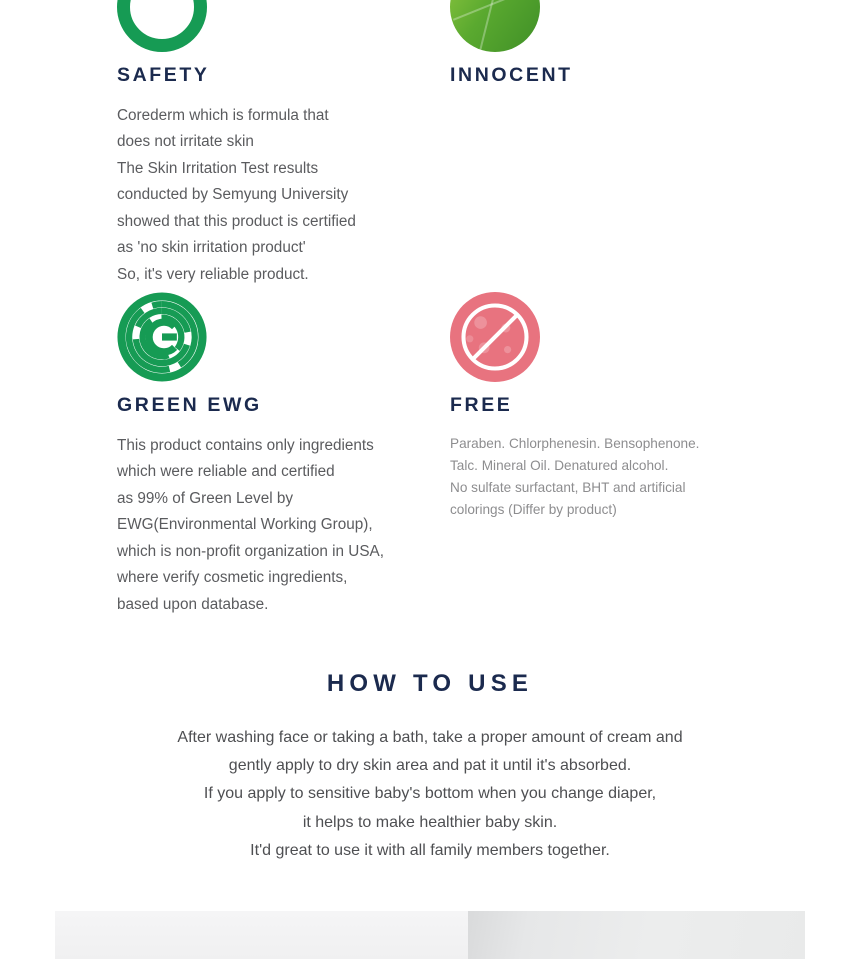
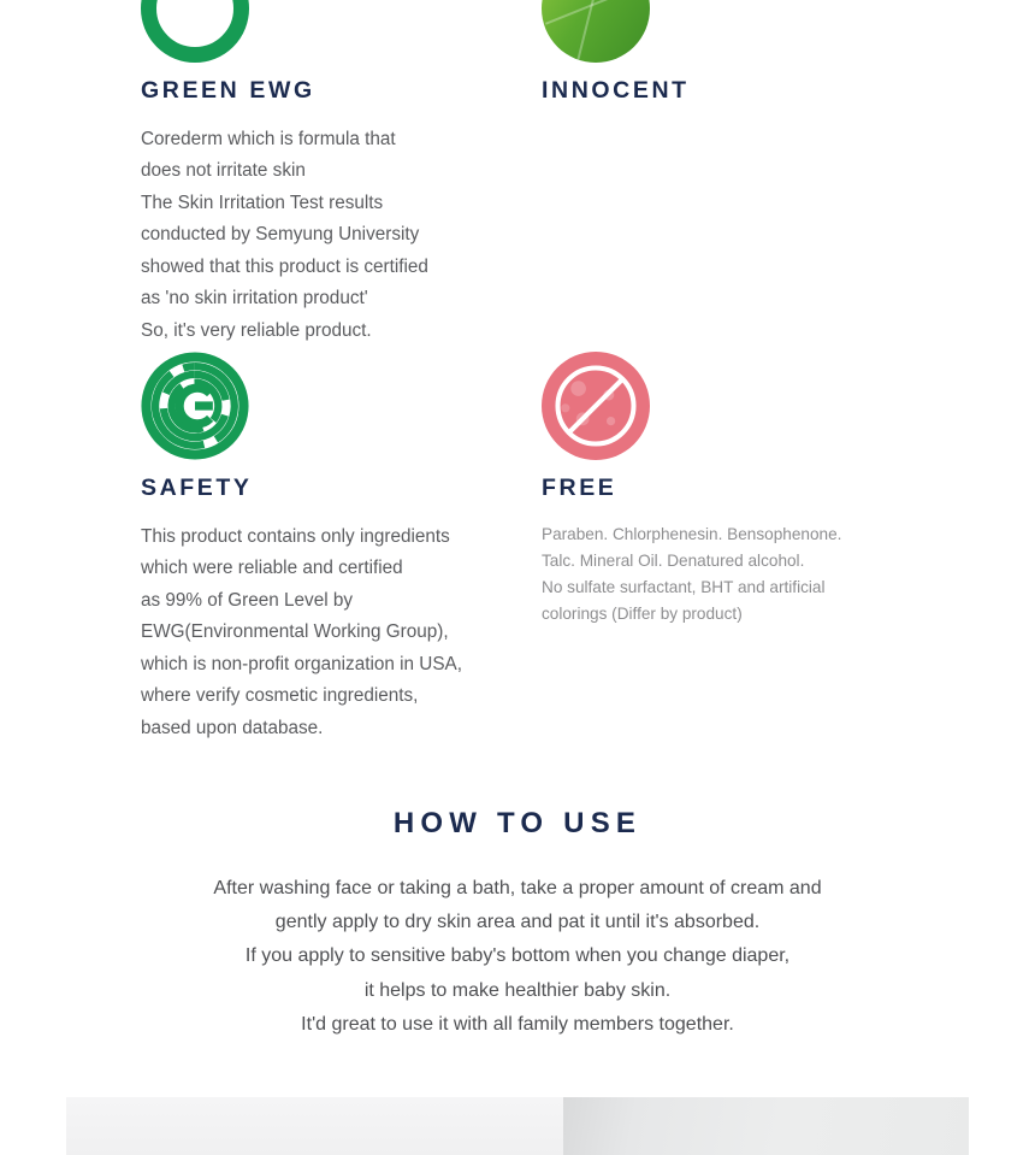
- SAFETY
+ GREEN EWG
  Corederm which is formula that
  does not irritate skin
  The Skin Irritation Test results
  conducted by Semyung University
  showed that this product is certified
  as 'no skin irritation product'
  So, it's very reliable product.
  INNOCENT
- GREEN EWG
+ SAFETY
  This product contains only ingredients
  which were reliable and certified
  as 99% of Green Level by
  EWG(Environmental Working Group),
  which is non-profit organization in USA,
  where verify cosmetic ingredients,
  based upon database.
  FREE
  Paraben. Chlorphenesin. Bensophenone.
  Talc. Mineral Oil. Denatured alcohol.
  No sulfate surfactant, BHT and artificial
  colorings (Differ by product)
  HOW TO USE
  After washing face or taking a bath, take a proper amount of cream and
  gently apply to dry skin area and pat it until it's absorbed.
  If you apply to sensitive baby's bottom when you change diaper,
  it helps to make healthier baby skin.
  It'd great to use it with all family members together.
